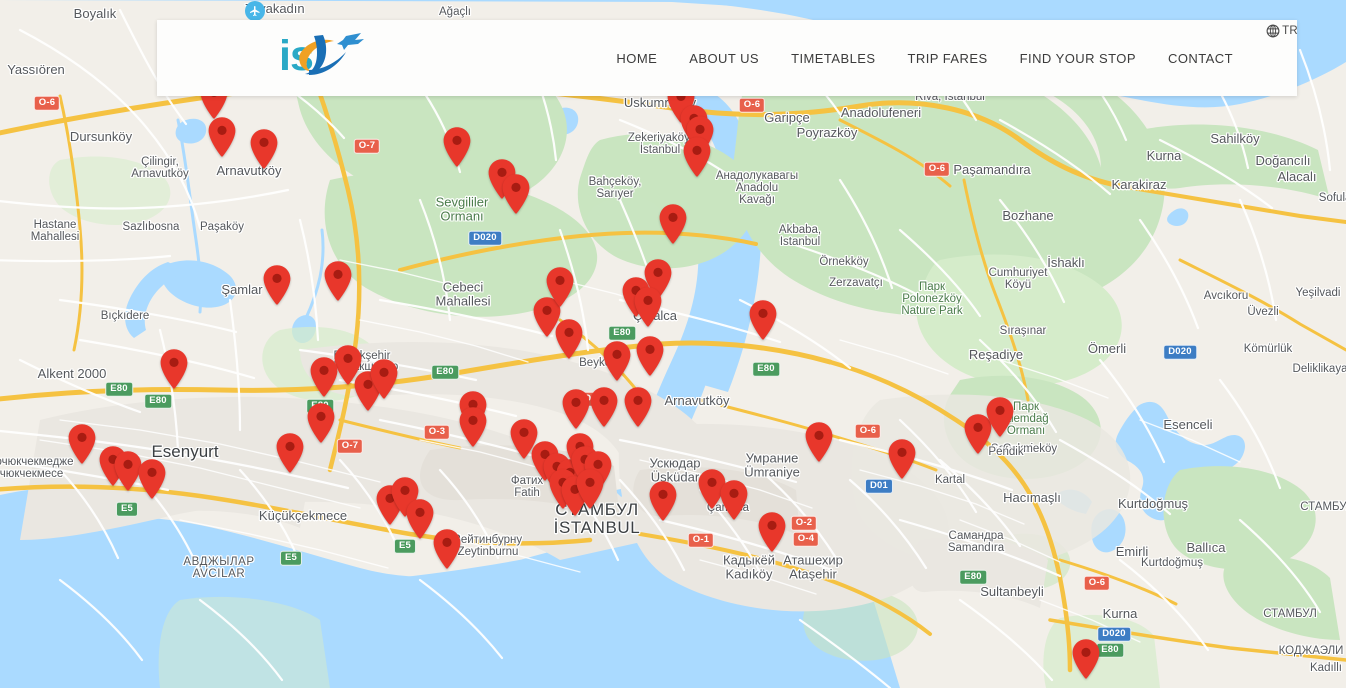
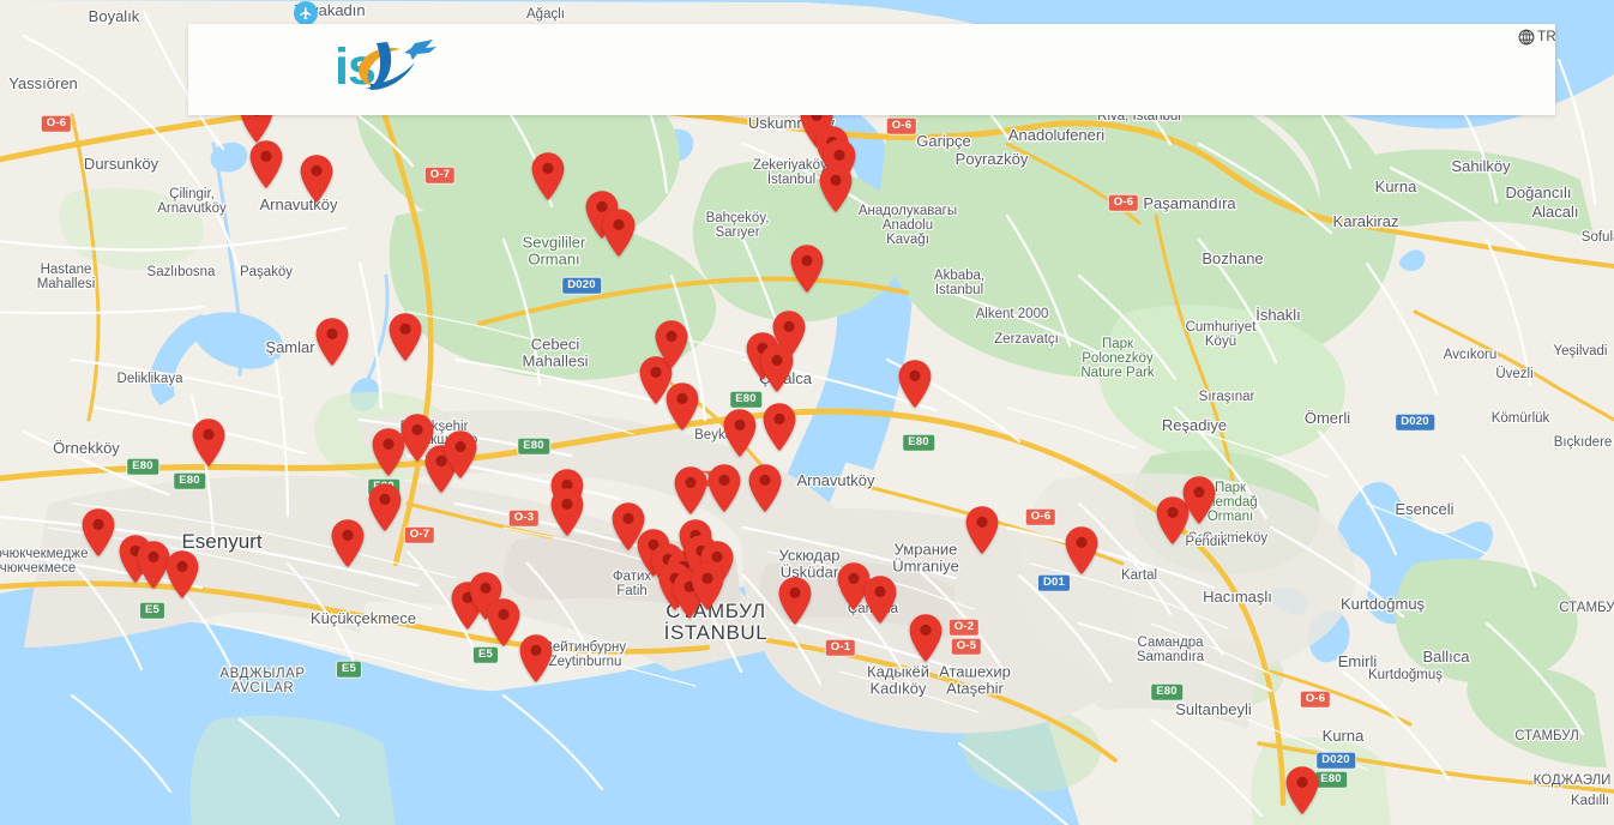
  Boyalık
  Ağaçlı
  Yassıören
  Dursunköy
  Çilingir,
  Arnavutköy
  Arnavutköy
  Garipçe
  Anadolufeneri
  Poyrazköy
  Riva, İstanbul
  Zekeriyaköy
  İstanbul
  Bahçeköy,
  Sarıyer
  Анадолукавагы
  Anadolu
  Kavağı
  Paşamandıra
  Sahilköy
  Kurna
  Doğancılı
  Karakiraz
  Alacalı
  Bozhane
  Akbaba,
  Istanbul
- Örnekköy
+ Alkent 2000
  Zerzavatçı
  Cumhuriyet
  Köyü
  İshaklı
  Парк
  Polonezköy
  Nature Park
  Avcıkoru
  Yeşilvadi
  Üvezli
  Soful
  Sıraşınar
  Reşadiye
  Ömerli
  Kömürlük
- Deliklikaya
+ Bıçkıdere
  Esenceli
  Парк
  lemdağ
  Ormanı
  Sarıgazi
  Çekmeköy
  Kurtdoğmuş
  Ballıca
  Emirli
  Hacımaşlı
  Самандра
  Samandıra
  Sultanbeyli
  Kurna
  Kadıllı
  СТАМБУ
  СТАМБУЛ
  КОДЖАЭЛИ
  Hastane
  Mahallesi
  Sazlıbosna
  Paşaköy
- Bıçkıdere
+ Deliklikaya
- Alkent 2000
+ Örnekköy
  Şamlar
  Cebeci
  Mahallesi
  Sevgililer
  Ormanı
  Çalca
  Arnavutköy
  Esenyurt
  Küçükçekmece
  чюкчекмедже
  чюкчекмеce
  АВДЖЫЛАР
  AVCILAR
  Фатих
  Fatih
  ейтинбурну
  Zeytinburnu
  САМБУЛ
  İSTANBUL
  Ускюдар
  Üsküdar
  Умрание
  Ümraniye
  Кадыкёй
  Kadıköy
  Аташехир
  Ataşehir
  Pendik
  Kartal
  Kurtdoğmuş
  O-6
  O-7
  O-6
  O-6
  D020
  D020
  E80
  E80
  E80
  E80
  E80
  O-3
  O-7
  O-6
  E5
  E5
  E5
  O-1
  O-2
- O-4
+ O-5
  D01
  E80
  O-6
  D020
  E80
- HOME
- ABOUT US
- TIMETABLES
- TRIP FARES
- FIND YOUR STOP
- CONTACT
  TR
